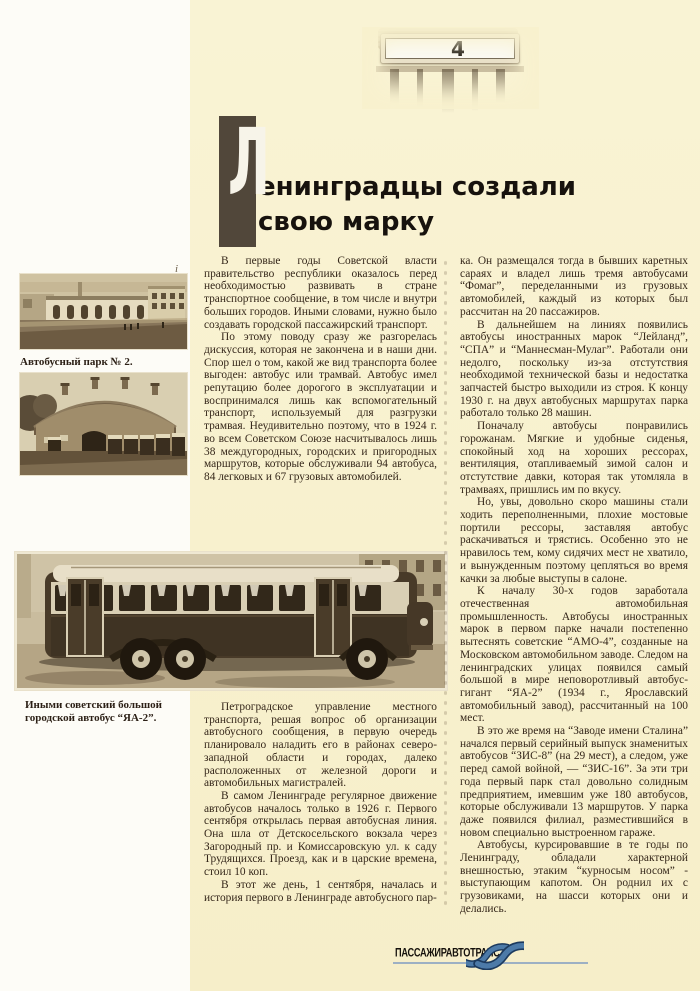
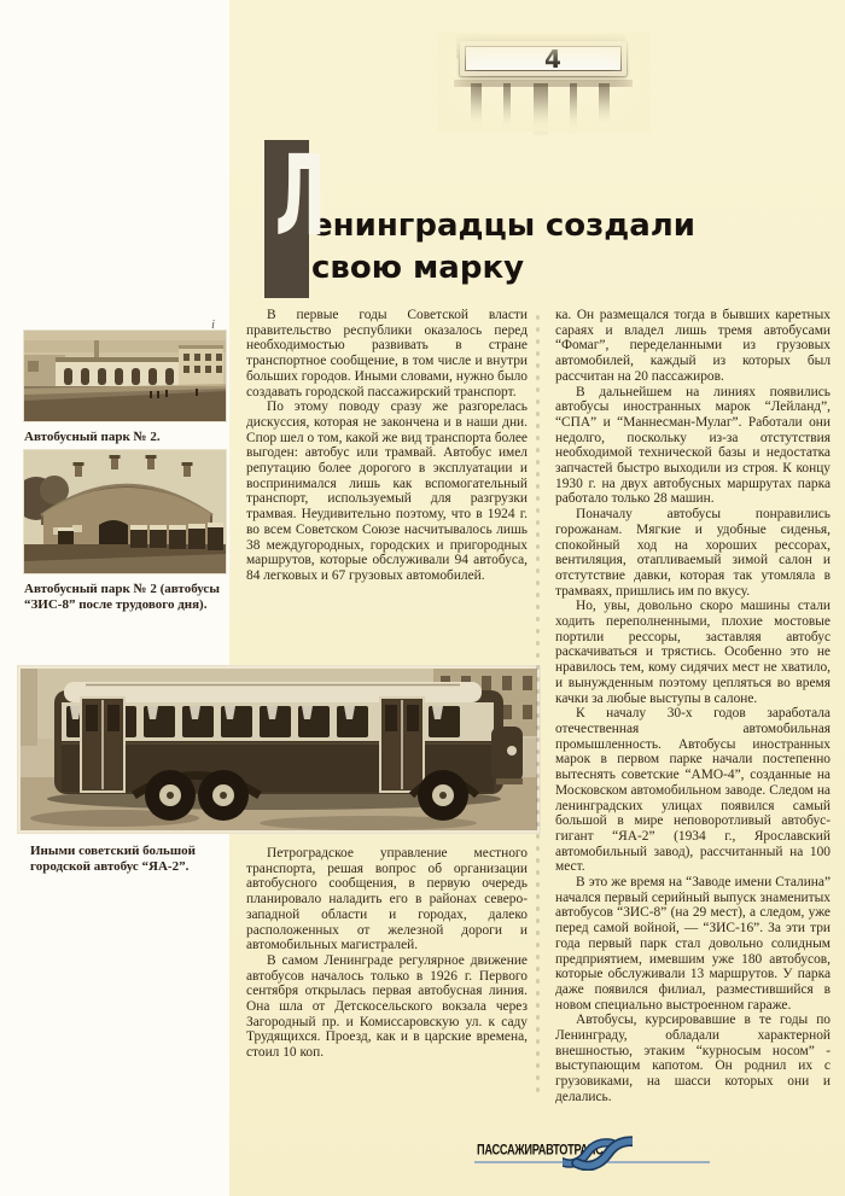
  4
  Л
  енинградцы
  создали
  свою марку
  i
  Автобусный парк № 2.
+ Автобусный парк № 2 (автобусы “ЗИС-8” после трудового дня).
  Иными советский большой городской автобус “ЯА-2”.
  В первые годы Советской власти правительство республики оказалось перед необходимостью развивать в стране транспортное сообщение, в том числе и внутри больших городов. Иными словами, нужно было создавать городской пассажирский транспорт.
  По этому поводу сразу же разгорелась дискуссия, которая не закончена и в наши дни. Спор шел о том, какой же вид транспорта более выгоден: автобус или трамвай. Автобус имел репутацию более дорогого в эксплуатации и воспринимался лишь как вспомогательный транспорт, используемый для разгрузки трамвая. Неудивительно поэтому, что в 1924 г. во всем Советском Союзе насчитывалось лишь 38 междугородных, городских и пригородных маршрутов, которые обслуживали 94 автобуса, 84 легковых и 67 грузовых автомобилей.
  Петроградское управление местного транспорта, решая вопрос об организации автобусного сообщения, в первую очередь планировало наладить его в районах северо-западной области и городах, далеко расположенных от железной дороги и автомобильных магистралей.
  В самом Ленинграде регулярное движение автобусов началось только в 1926 г. Первого сентября открылась первая автобусная линия. Она шла от Детскосельского вокзала через Загородный пр. и Комиссаровскую ул. к саду Трудящихся. Проезд, как и в царские времена, стоил 10 коп.
- В этот же день, 1 сентября, началась и история первого в Ленинграде автобусного пар-
  ка. Он размещался тогда в бывших каретных сараях и владел лишь тремя автобусами “Фомаг”, переделанными из грузовых автомобилей, каждый из которых был рассчитан на 20 пассажиров.
  В дальнейшем на линиях появились автобусы иностранных марок “Лейланд”, “СПА” и “Маннесман-Мулаг”. Работали они недолго, поскольку из-за отстутствия необходимой технической базы и недостатка запчастей быстро выходили из строя. К концу 1930 г. на двух автобусных маршрутах парка работало только 28 машин.
  Поначалу автобусы понравились горожанам. Мягкие и удобные сиденья, спокойный ход на хороших рессорах, вентиляция, отапливаемый зимой салон и отстутствие давки, которая так утомляла в трамваях, пришлись им по вкусу.
  Но, увы, довольно скоро машины стали ходить переполненными, плохие мостовые портили рессоры, заставляя автобус раскачиваться и трястись. Особенно это не нравилось тем, кому сидячих мест не хватило, и вынужденным поэтому цепляться во время качки за любые выступы в салоне.
  К началу 30-х годов заработала отечественная автомобильная промышленность. Автобусы иностранных марок в первом парке начали постепенно вытеснять советские “АМО-4”, созданные на Московском автомобильном заводе. Следом на ленинградских улицах появился самый большой в мире неповоротливый автобус-гигант “ЯА-2” (1934 г., Ярославский автомобильный завод), рассчитанный на 100 мест.
  В это же время на “Заводе имени Сталина” начался первый серийный выпуск знаменитых автобусов “ЗИС-8” (на 29 мест), а следом, уже перед самой войной, — “ЗИС-16”. За эти три года первый парк стал довольно солидным предприятием, имевшим уже 180 автобусов, которые обслуживали 13 маршрутов. У парка даже появился филиал, разместившийся в новом специально выстроенном гараже.
  Автобусы, курсировавшие в те годы по Ленинграду, обладали характерной внешностью, этаким “курносым носом” - выступающим капотом. Он роднил их с грузовиками, на шасси которых они и делались.
  ПАССАЖИРАВТОТРС
